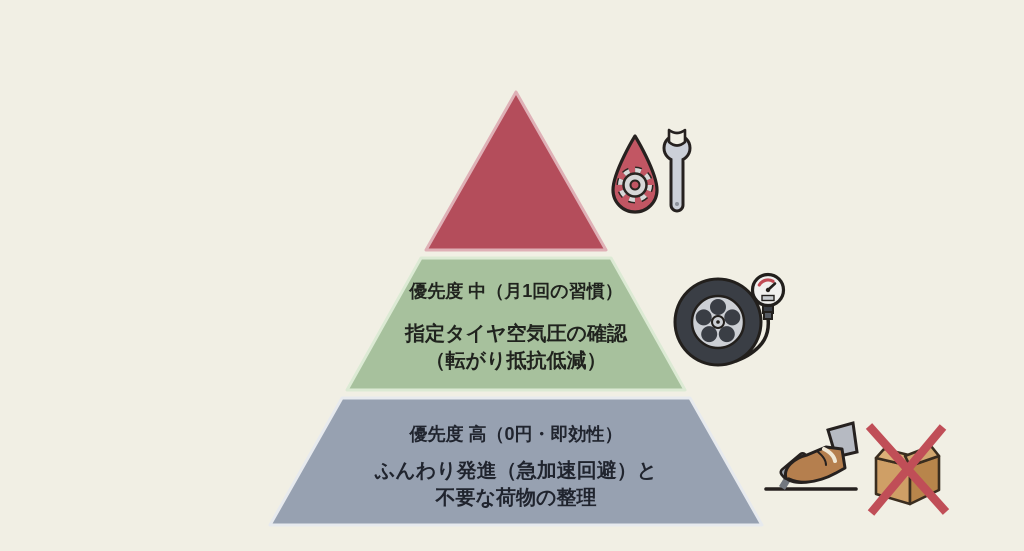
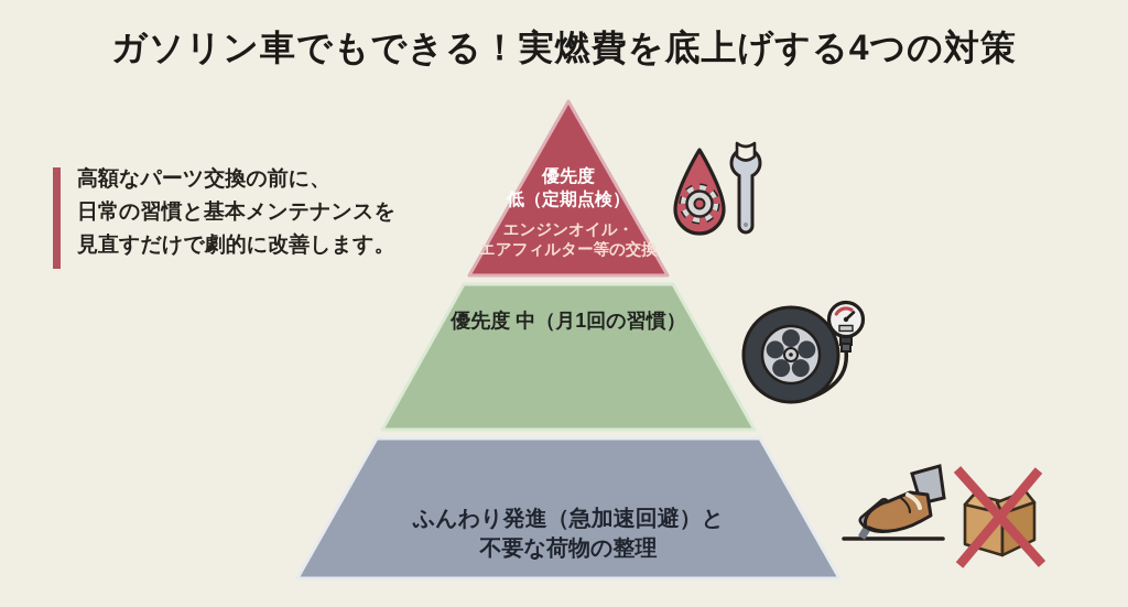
+ ガソリン車でもできる！実燃費を底上げする4つの対策
+ 高額なパーツ交換の前に、
+ 日常の習慣と基本メンテナンスを
+ 見直すだけで劇的に改善します。
+ 優先度
+ 低（定期点検）
+ エンジンオイル・
+ エアフィルター等の交換
  優先度 中（月1回の習慣）
- 指定タイヤ空気圧の確認
- （転がり抵抗低減）
- 優先度 高（0円・即効性）
  ふんわり発進（急加速回避）と
  不要な荷物の整理
